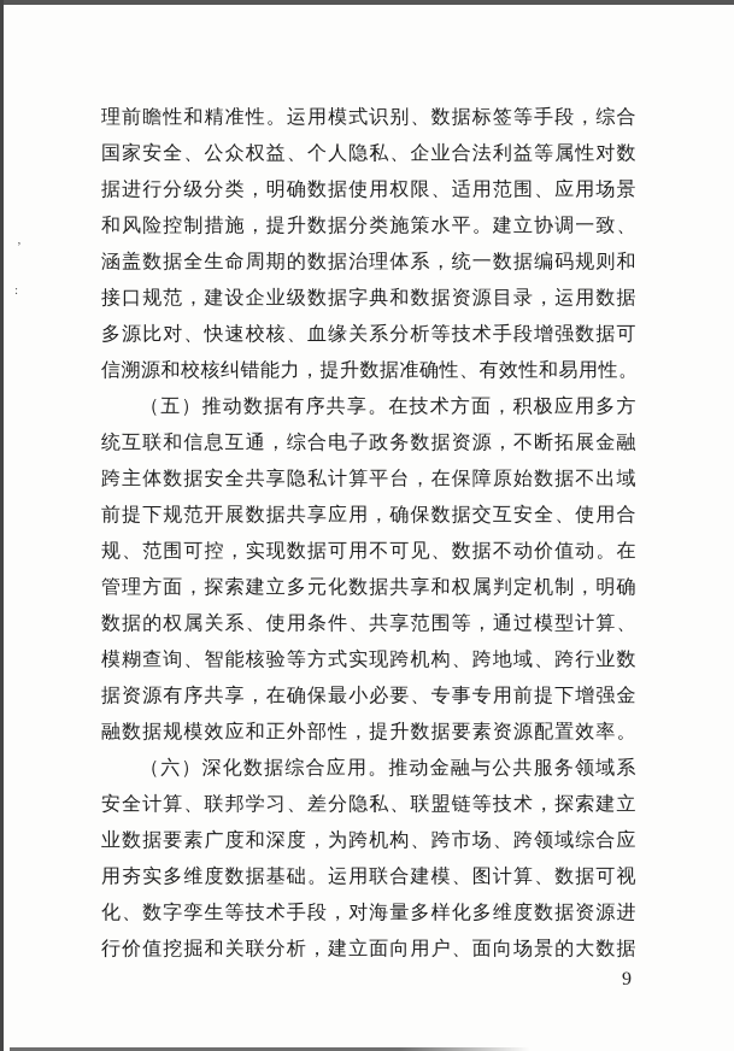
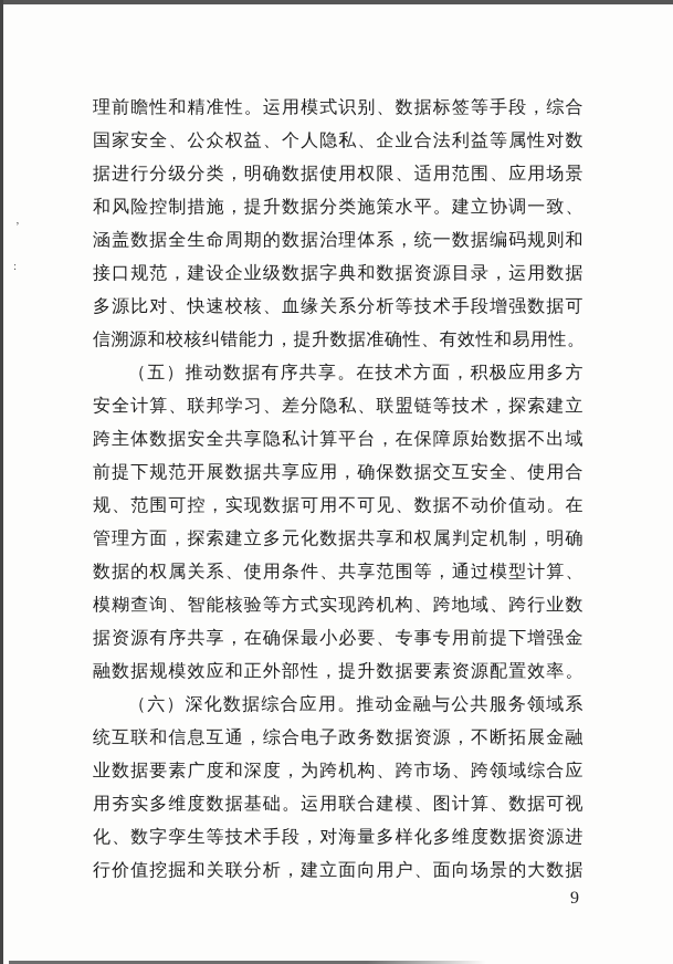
  理前瞻性和精准性。运用模式识别、数据标签等手段，综合
  国家安全、公众权益、个人隐私、企业合法利益等属性对数
  据进行分级分类，明确数据使用权限、适用范围、应用场景
  和风险控制措施，提升数据分类施策水平。建立协调一致、
  涵盖数据全生命周期的数据治理体系，统一数据编码规则和
  接口规范，建设企业级数据字典和数据资源目录，运用数据
  多源比对、快速校核、血缘关系分析等技术手段增强数据可
  信溯源和校核纠错能力，提升数据准确性、有效性和易用性。
  （五）推动数据有序共享。在技术方面，积极应用多方
- 统互联和信息互通，综合电子政务数据资源，不断拓展金融
+ 安全计算、联邦学习、差分隐私、联盟链等技术，探索建立
  跨主体数据安全共享隐私计算平台，在保障原始数据不出域
  前提下规范开展数据共享应用，确保数据交互安全、使用合
  规、范围可控，实现数据可用不可见、数据不动价值动。在
  管理方面，探索建立多元化数据共享和权属判定机制，明确
  数据的权属关系、使用条件、共享范围等，通过模型计算、
  模糊查询、智能核验等方式实现跨机构、跨地域、跨行业数
  据资源有序共享，在确保最小必要、专事专用前提下增强金
  融数据规模效应和正外部性，提升数据要素资源配置效率。
  （六）深化数据综合应用。推动金融与公共服务领域系
- 安全计算、联邦学习、差分隐私、联盟链等技术，探索建立
+ 统互联和信息互通，综合电子政务数据资源，不断拓展金融
  业数据要素广度和深度，为跨机构、跨市场、跨领域综合应
  用夯实多维度数据基础。运用联合建模、图计算、数据可视
  化、数字孪生等技术手段，对海量多样化多维度数据资源进
  行价值挖掘和关联分析，建立面向用户、面向场景的大数据
  9
  ’
  :
